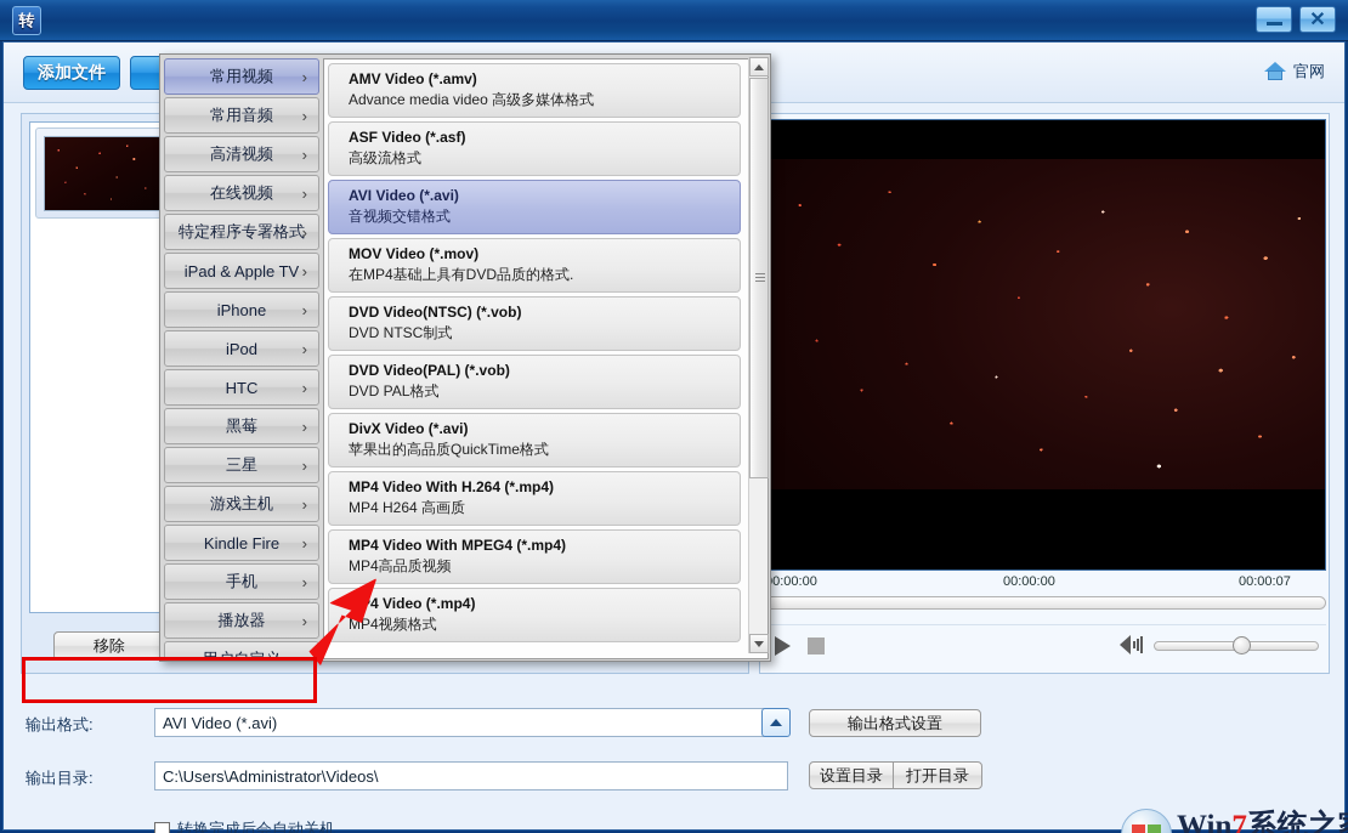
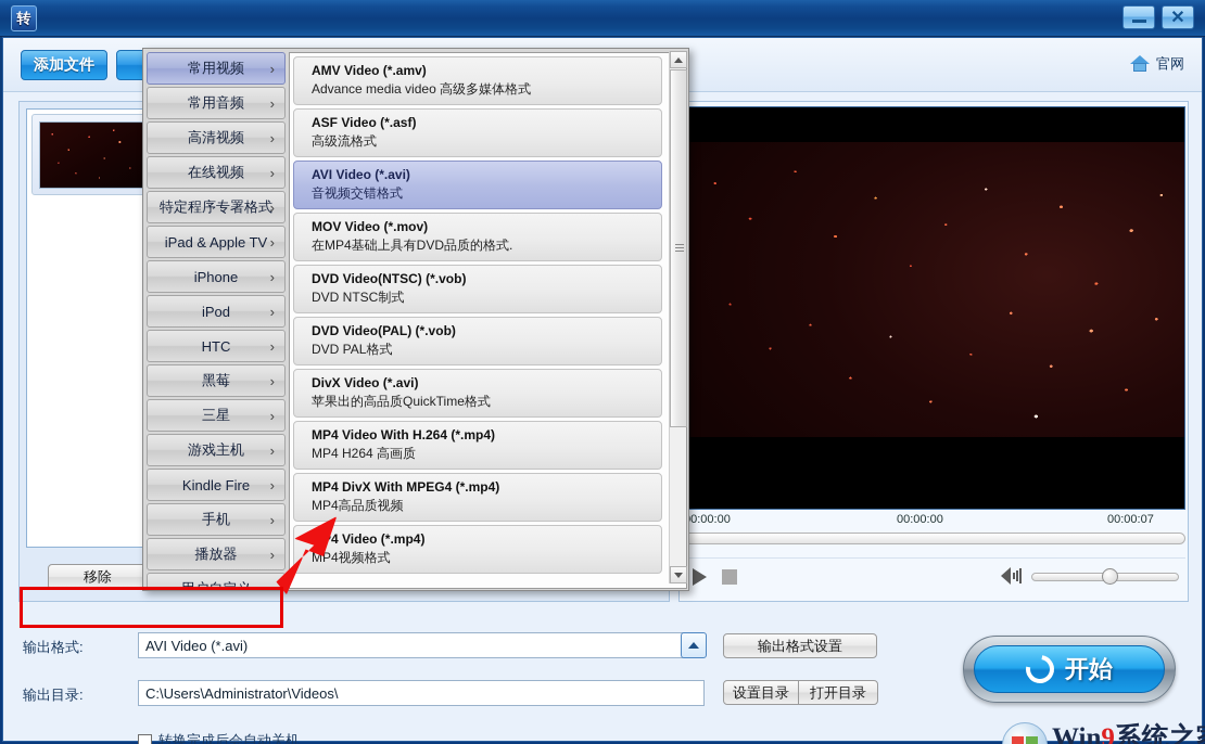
  转
  ✕
  添加文件
  官网
  移除
  0:00:00
  00:00:00
  00:00:07
  输出格式:
  AVI Video (*.avi)
  输出格式设置
  输出目录:
  C:\Users\Administrator\Videos\
  设置目录
  打开目录
  转换完成后会自动关机
+ 开始
- Win7系统之
+ Win9系统之
  常用视频
  ›
  常用音频
  ›
  高清视频
  ›
  在线视频
  ›
  特定程序专署格式
  ›
  iPad & Apple TV
  ›
  iPhone
  ›
  iPod
  ›
  HTC
  ›
  黑莓
  ›
  三星
  ›
  游戏主机
  ›
  Kindle Fire
  ›
  手机
  ›
  播放器
  ›
  用户自定义
  AMV Video (*.amv)
  Advance media video 高级多媒体格式
  ASF Video (*.asf)
  高级流格式
  AVI Video (*.avi)
  音视频交错格式
  MOV Video (*.mov)
  在MP4基础上具有DVD品质的格式.
  DVD Video(NTSC) (*.vob)
  DVD NTSC制式
  DVD Video(PAL) (*.vob)
  DVD PAL格式
  DivX Video (*.avi)
  苹果出的高品质QuickTime格式
  MP4 Video With H.264 (*.mp4)
  MP4 H264 高画质
- MP4 Video With MPEG4 (*.mp4)
+ MP4 DivX With MPEG4 (*.mp4)
  MP4高品质视频
  4 Video (*.mp4)
  MP4视频格式
